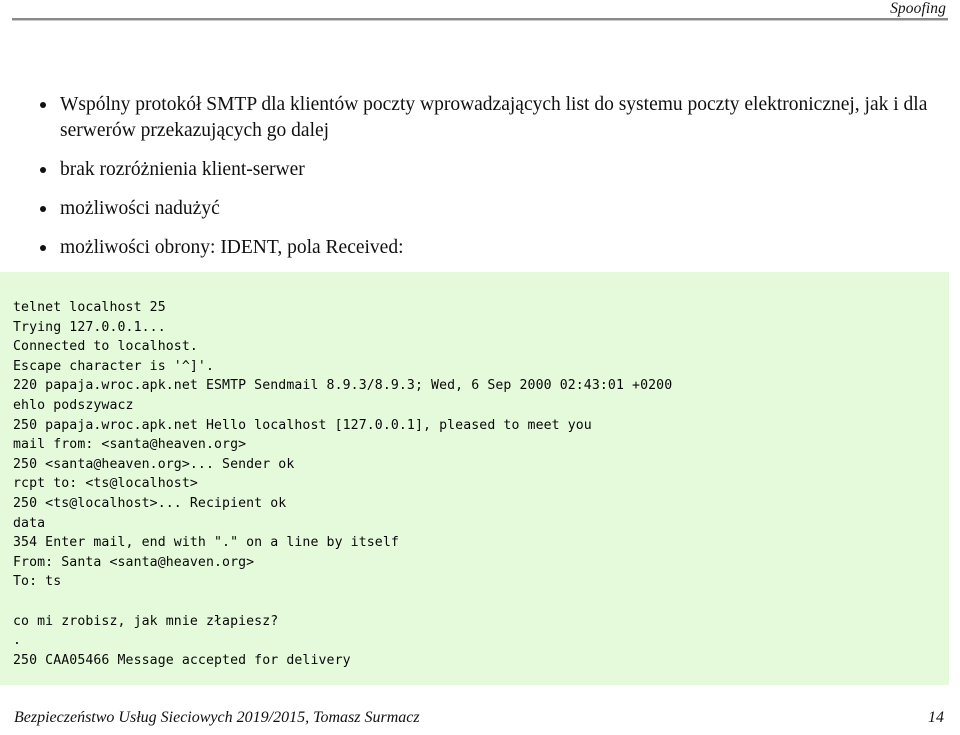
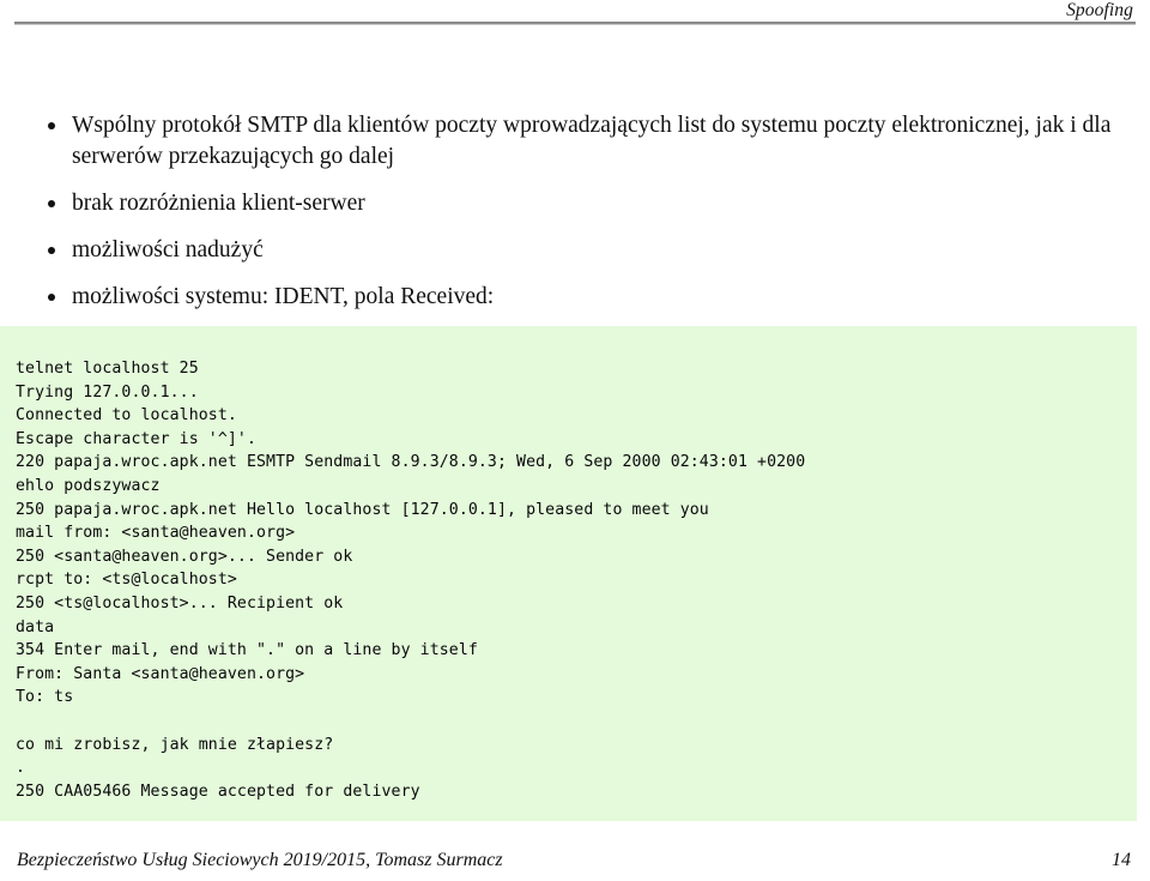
  Spoofing
  Wspólny protokół SMTP dla klientów poczty wprowadzających list do systemu poczty elektronicznej, jak i dla serwerów przekazujących go dalej
  brak rozróżnienia klient-serwer
  możliwości nadużyć
- możliwości obrony: IDENT, pola Received:
+ możliwości systemu: IDENT, pola Received:
  telnet localhost 25
  Trying 127.0.0.1...
  Connected to localhost.
  Escape character is '^]'.
  220 papaja.wroc.apk.net ESMTP Sendmail 8.9.3/8.9.3; Wed, 6 Sep 2000 02:43:01 +0200
  ehlo podszywacz
  250 papaja.wroc.apk.net Hello localhost [127.0.0.1], pleased to meet you
  mail from: <santa@heaven.org>
  250 <santa@heaven.org>... Sender ok
  rcpt to: <ts@localhost>
  250 <ts@localhost>... Recipient ok
  data
  354 Enter mail, end with "." on a line by itself
  From: Santa <santa@heaven.org>
  To: ts
  co mi zrobisz, jak mnie złapiesz?
  .
  250 CAA05466 Message accepted for delivery
  Bezpieczeństwo Usług Sieciowych 2019/2015, Tomasz Surmacz
  14
